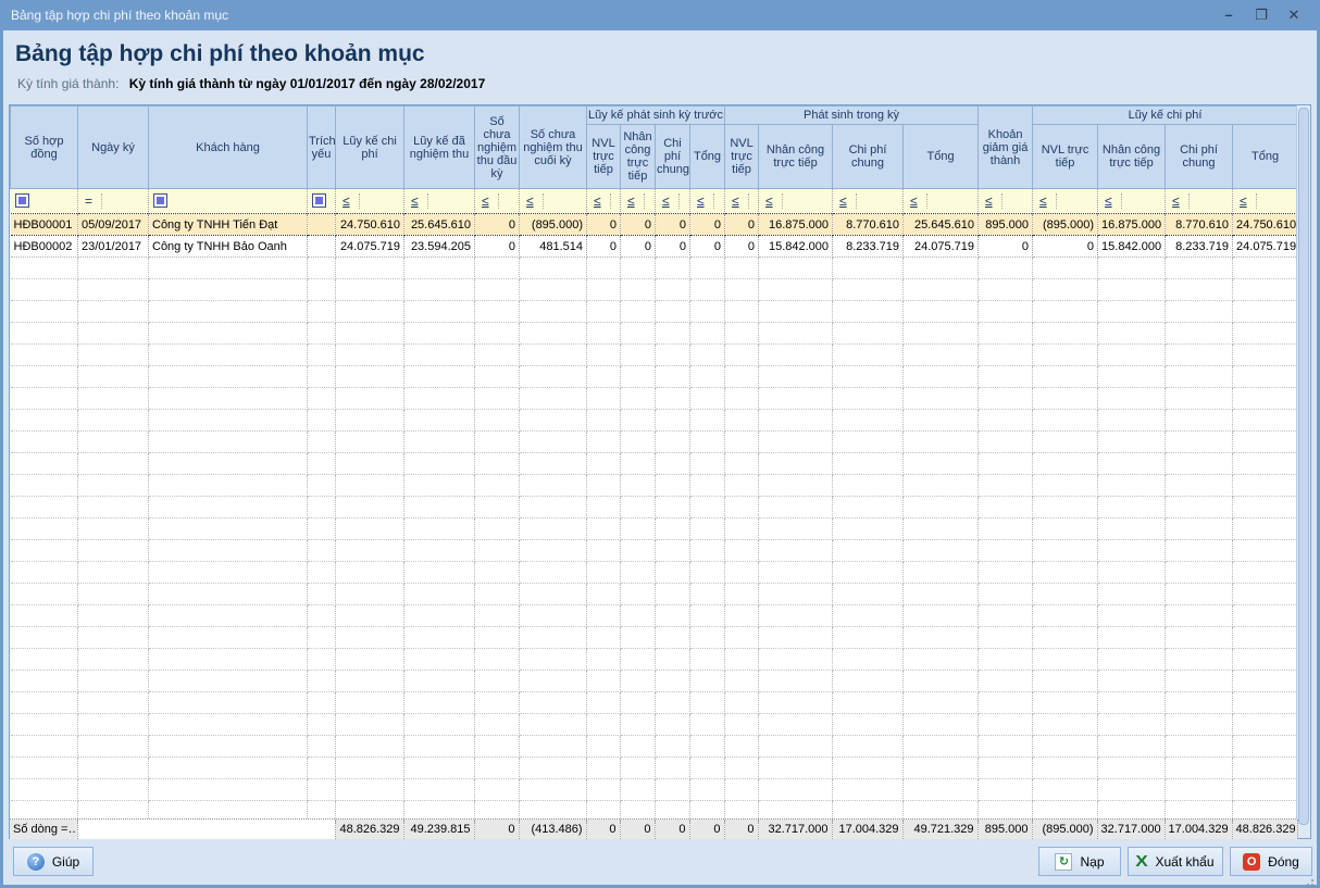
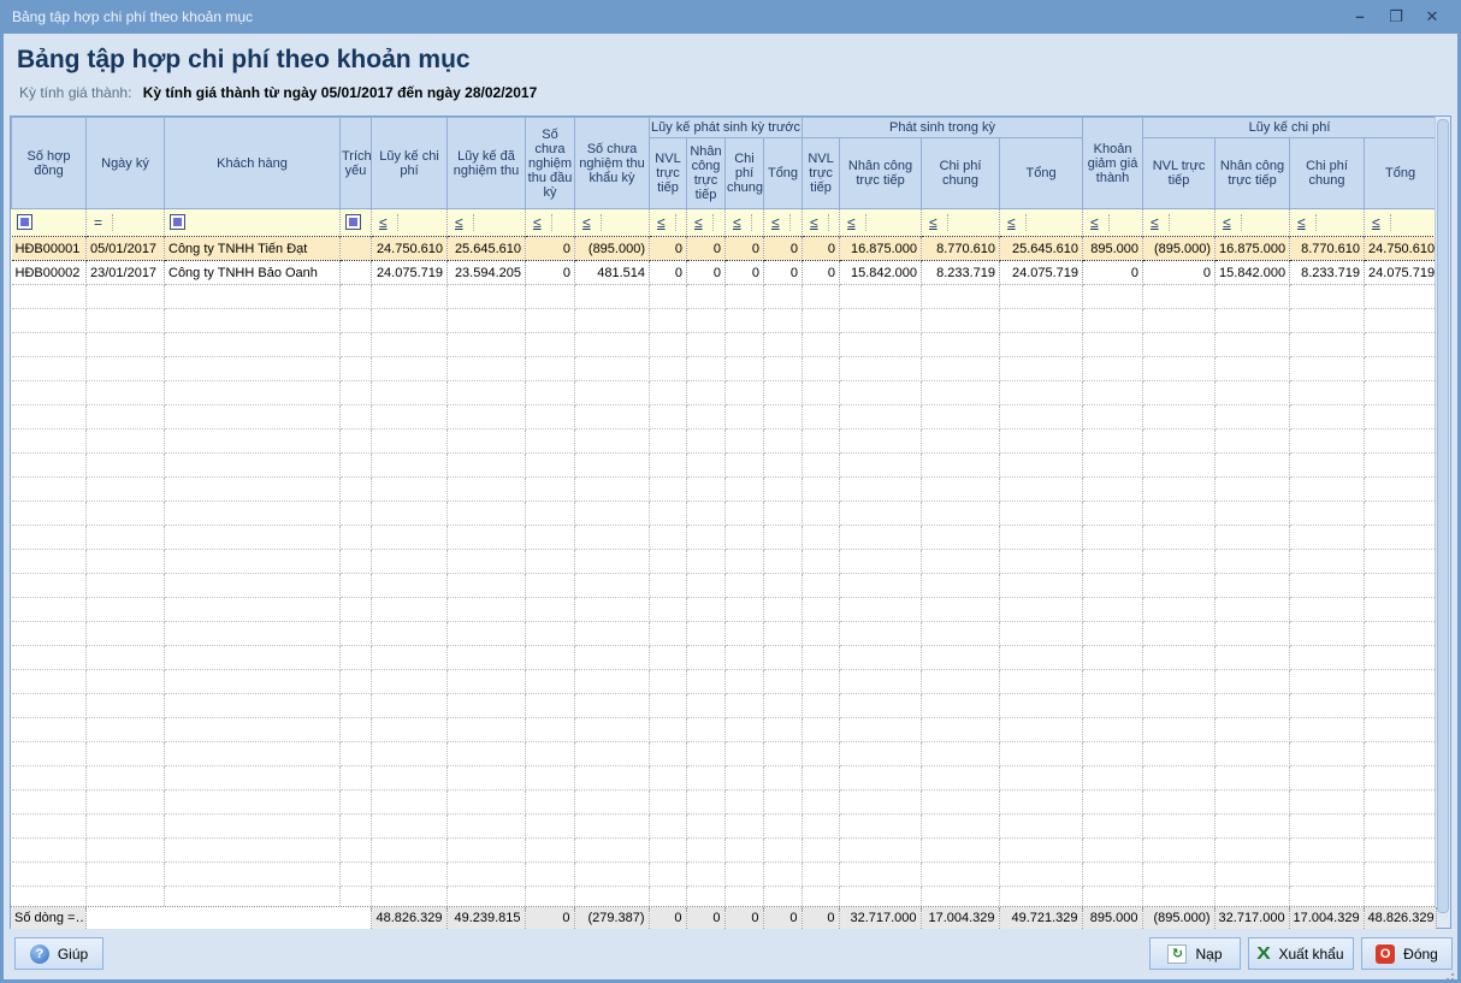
  Bảng tập hợp chi phí theo khoản mục
  –
  ❐
  ✕
  Bảng tập hợp chi phí theo khoản mục
- Kỳ tính giá thành: Kỳ tính giá thành từ ngày 01/01/2017 đến ngày 28/02/2017
+ Kỳ tính giá thành: Kỳ tính giá thành từ ngày 05/01/2017 đến ngày 28/02/2017
- Số hợp đồng	Ngày ký	Khách hàng	Trích yếu	Lũy kế chi phí	Lũy kế đã nghiệm thu	Số chưa nghiệm thu đầu kỳ	Số chưa nghiệm thu cuối kỳ	Lũy kế phát sinh kỳ trước	Phát sinh trong kỳ	Khoản giảm giá thành	Lũy kế chi phí
+ Số hợp đồng	Ngày ký	Khách hàng	Trích yếu	Lũy kế chi phí	Lũy kế đã nghiệm thu	Số chưa nghiệm thu đầu kỳ	Số chưa nghiệm thu khẩu kỳ	Lũy kế phát sinh kỳ trước	Phát sinh trong kỳ	Khoản giảm giá thành	Lũy kế chi phí
  NVL trực tiếp	Nhân công trực tiếp	Chi phí chung	Tổng	NVL trực tiếp	Nhân công trực tiếp	Chi phí chung	Tổng	NVL trực tiếp	Nhân công trực tiếp	Chi phí chung	Tổng
  	=			≤	≤	≤	≤	≤	≤	≤	≤	≤	≤	≤	≤	≤	≤	≤	≤	≤
- HĐB00001	05/09/2017	Công ty TNHH Tiến Đạt		24.750.610	25.645.610	0	(895.000)	0	0	0	0	0	16.875.000	8.770.610	25.645.610	895.000	(895.000)	16.875.000	8.770.610	24.750.610
+ HĐB00001	05/01/2017	Công ty TNHH Tiến Đạt		24.750.610	25.645.610	0	(895.000)	0	0	0	0	0	16.875.000	8.770.610	25.645.610	895.000	(895.000)	16.875.000	8.770.610	24.750.610
  HĐB00002	23/01/2017	Công ty TNHH Bảo Oanh		24.075.719	23.594.205	0	481.514	0	0	0	0	0	15.842.000	8.233.719	24.075.719	0	0	15.842.000	8.233.719	24.075.719
- Số dòng =…		48.826.329	49.239.815	0	(413.486)	0	0	0	0	0	32.717.000	17.004.329	49.721.329	895.000	(895.000)	32.717.000	17.004.329	48.826.329
+ Số dòng =…		48.826.329	49.239.815	0	(279.387)	0	0	0	0	0	32.717.000	17.004.329	49.721.329	895.000	(895.000)	32.717.000	17.004.329	48.826.329
  ?
  Giúp
  ↻
  Nạp
  X
  Xuất khẩu
  O
  Đóng
